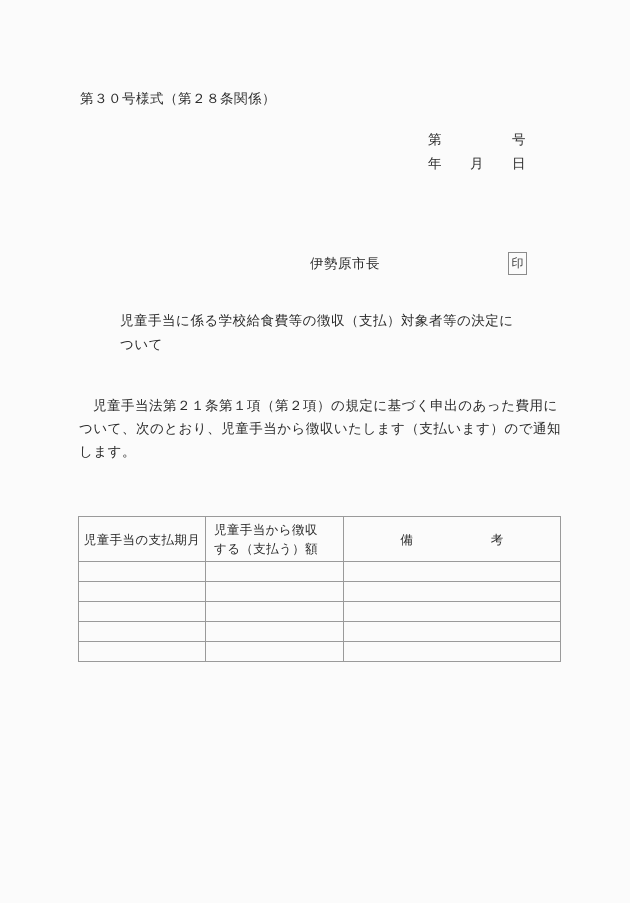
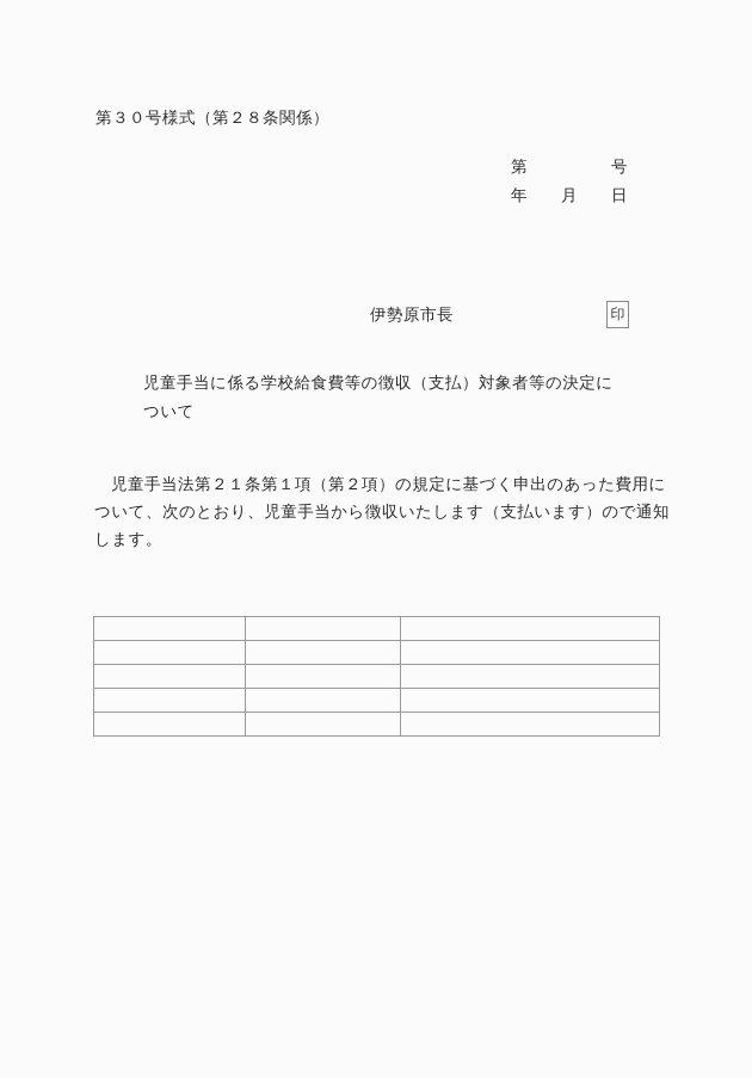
  第３０号様式（第２８条関係）
  第 号
  年 月 日
  伊勢原市長
  印
  児童手当に係る学校給食費等の徴収（支払）対象者等の決定に
  ついて
  児童手当法第２１条第１項（第２項）の規定に基づく申出のあった費用に
  ついて、次のとおり、児童手当から徴収いたします（支払います）ので通知
  します。
- 児童手当の支払期月	児童手当から徴収 する（支払う）額	備 考
